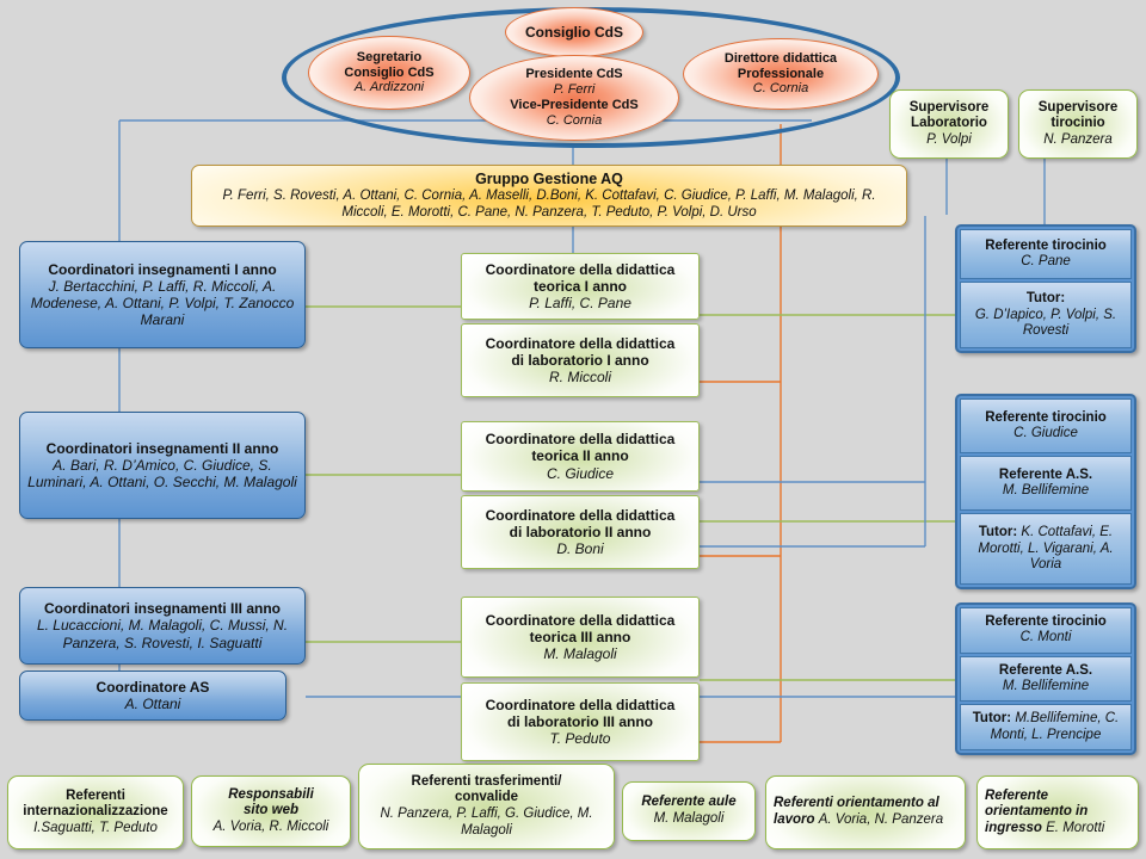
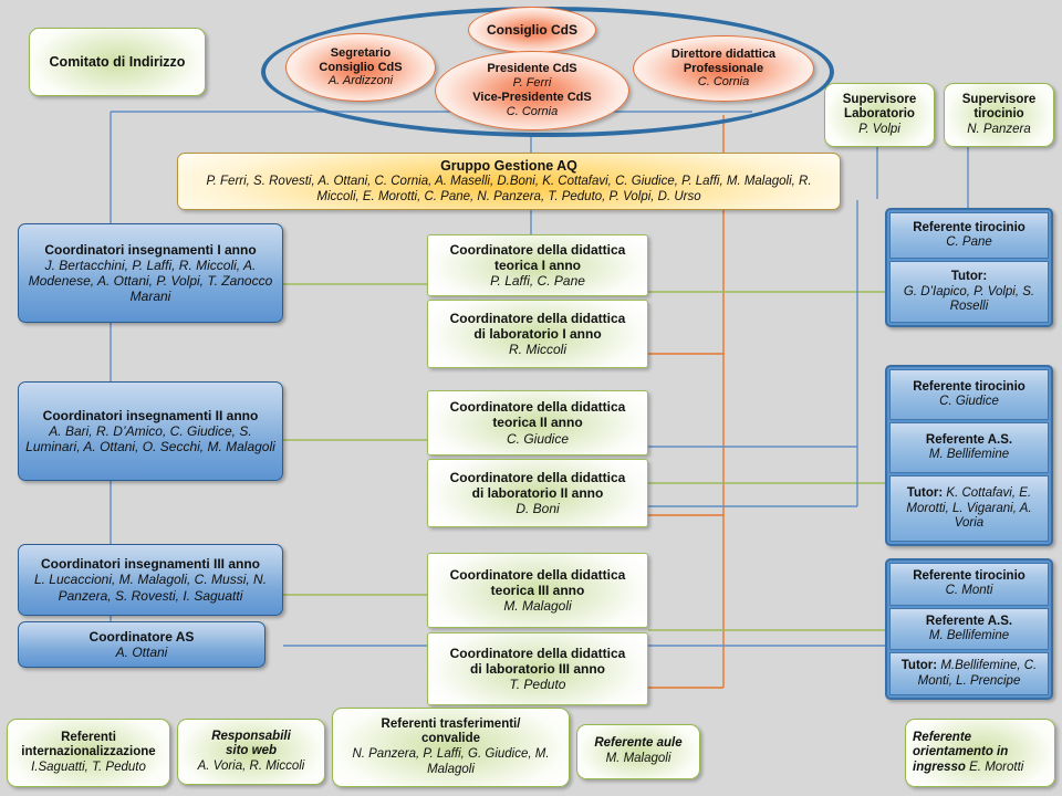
+ Comitato di Indirizzo
  Consiglio CdS
  Segretario
  Consiglio CdS
  A. Ardizzoni
  Presidente CdS
  P. Ferri
  Vice-Presidente CdS
  C. Cornia
  Direttore didattica
  Professionale
  C. Cornia
  Supervisore
  Laboratorio
  P. Volpi
  Supervisore
  tirocinio
  N. Panzera
  Gruppo Gestione AQ
  P. Ferri, S. Rovesti, A. Ottani, C. Cornia, A. Maselli, D.Boni, K. Cottafavi, C. Giudice, P. Laffi, M. Malagoli, R. Miccoli, E. Morotti, C. Pane, N. Panzera, T. Peduto, P. Volpi, D. Urso
  Coordinatori insegnamenti I anno
  J. Bertacchini, P. Laffi, R. Miccoli, A. Modenese, A. Ottani, P. Volpi, T. Zanocco Marani
  Coordinatori insegnamenti II anno
  A. Bari, R. D’Amico, C. Giudice, S. Luminari, A. Ottani, O. Secchi, M. Malagoli
  Coordinatori insegnamenti III anno
  L. Lucaccioni, M. Malagoli, C. Mussi, N. Panzera, S. Rovesti, I. Saguatti
  Coordinatore AS
  A. Ottani
  Coordinatore della didattica
  teorica I anno
  P. Laffi, C. Pane
  Coordinatore della didattica
  di laboratorio I anno
  R. Miccoli
  Coordinatore della didattica
  teorica II anno
  C. Giudice
  Coordinatore della didattica
  di laboratorio II anno
  D. Boni
  Coordinatore della didattica
  teorica III anno
  M. Malagoli
  Coordinatore della didattica
  di laboratorio III anno
  T. Peduto
  Referente tirocinio
  C. Pane
  Tutor:
- G. D’Iapico, P. Volpi, S. Rovesti
+ G. D’Iapico, P. Volpi, S. Roselli
  Referente tirocinio
  C. Giudice
  Referente A.S.
  M. Bellifemine
  Tutor: K. Cottafavi, E. Morotti, L. Vigarani, A. Voria
  Referente tirocinio
  C. Monti
  Referente A.S.
  M. Bellifemine
  Tutor: M.Bellifemine, C. Monti, L. Prencipe
  Referenti
  internazionalizzazione
  I.Saguatti, T. Peduto
  Responsabili
  sito web
  A. Voria, R. Miccoli
  Referenti trasferimenti/
  convalide
  N. Panzera, P. Laffi, G. Giudice, M. Malagoli
  Referente aule
  M. Malagoli
- Referenti orientamento al lavoro A. Voria, N. Panzera
  Referente orientamento in ingresso E. Morotti
